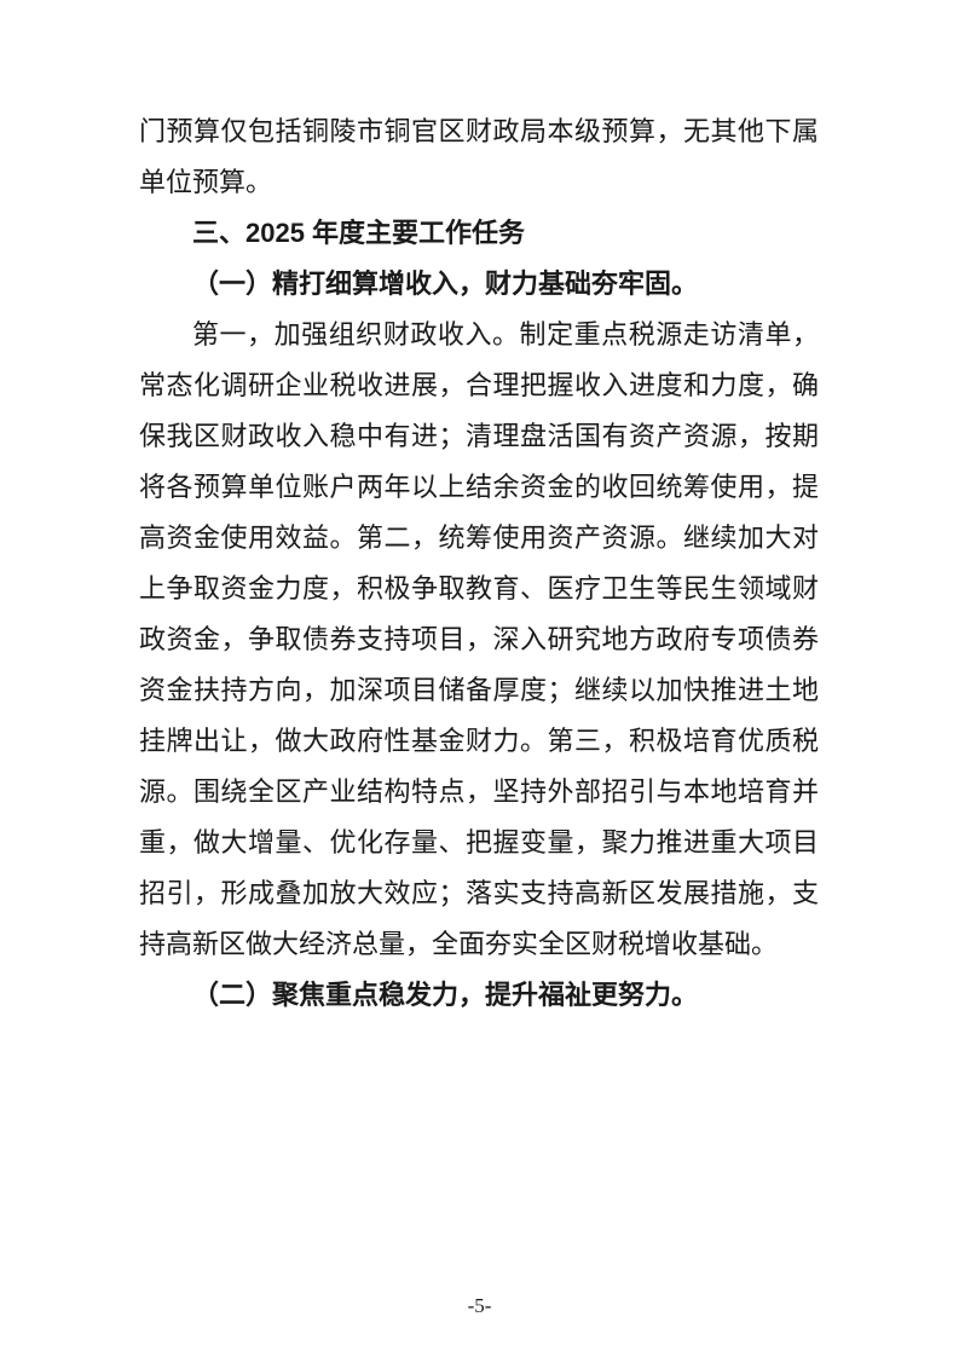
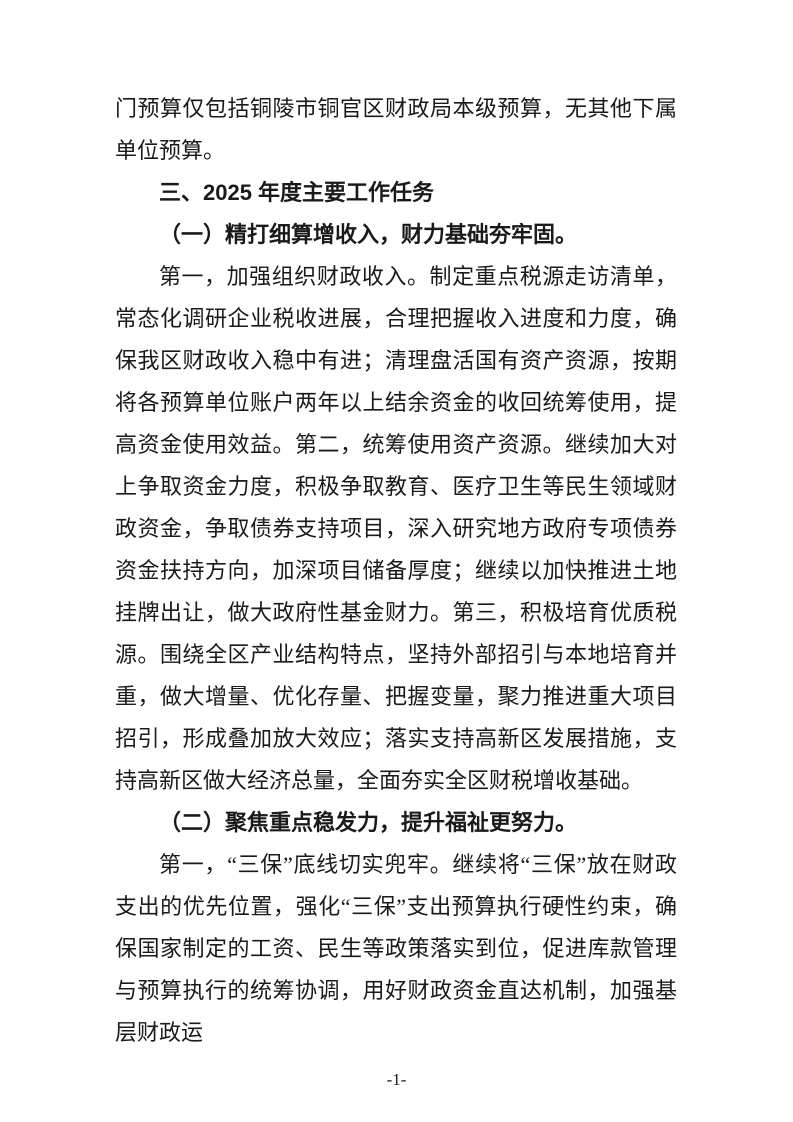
  门预算仅包括铜陵市铜官区财政局本级预算，无其他下属单位预算。
  三、2025 年度主要工作任务
  （一）精打细算增收入，财力基础夯牢固。
  第一，加强组织财政收入。制定重点税源走访清单，常态化调研企业税收进展，合理把握收入进度和力度，确保我区财政收入稳中有进；清理盘活国有资产资源，按期将各预算单位账户两年以上结余资金的收回统筹使用，提高资金使用效益。第二，统筹使用资产资源。继续加大对上争取资金力度，积极争取教育、医疗卫生等民生领域财政资金，争取债券支持项目，深入研究地方政府专项债券资金扶持方向，加深项目储备厚度；继续以加快推进土地挂牌出让，做大政府性基金财力。第三，积极培育优质税源。围绕全区产业结构特点，坚持外部招引与本地培育并重，做大增量、优化存量、把握变量，聚力推进重大项目招引，形成叠加放大效应；落实支持高新区发展措施，支持高新区做大经济总量，全面夯实全区财税增收基础。
  （二）聚焦重点稳发力，提升福祉更努力。
+ 第一，“三保”底线切实兜牢。继续将“三保”放在财政支出的优先位置，强化“三保”支出预算执行硬性约束，确保国家制定的工资、民生等政策落实到位，促进库款管理与预算执行的统筹协调，用好财政资金直达机制，加强基层财政运
- -5-
+ -1-
